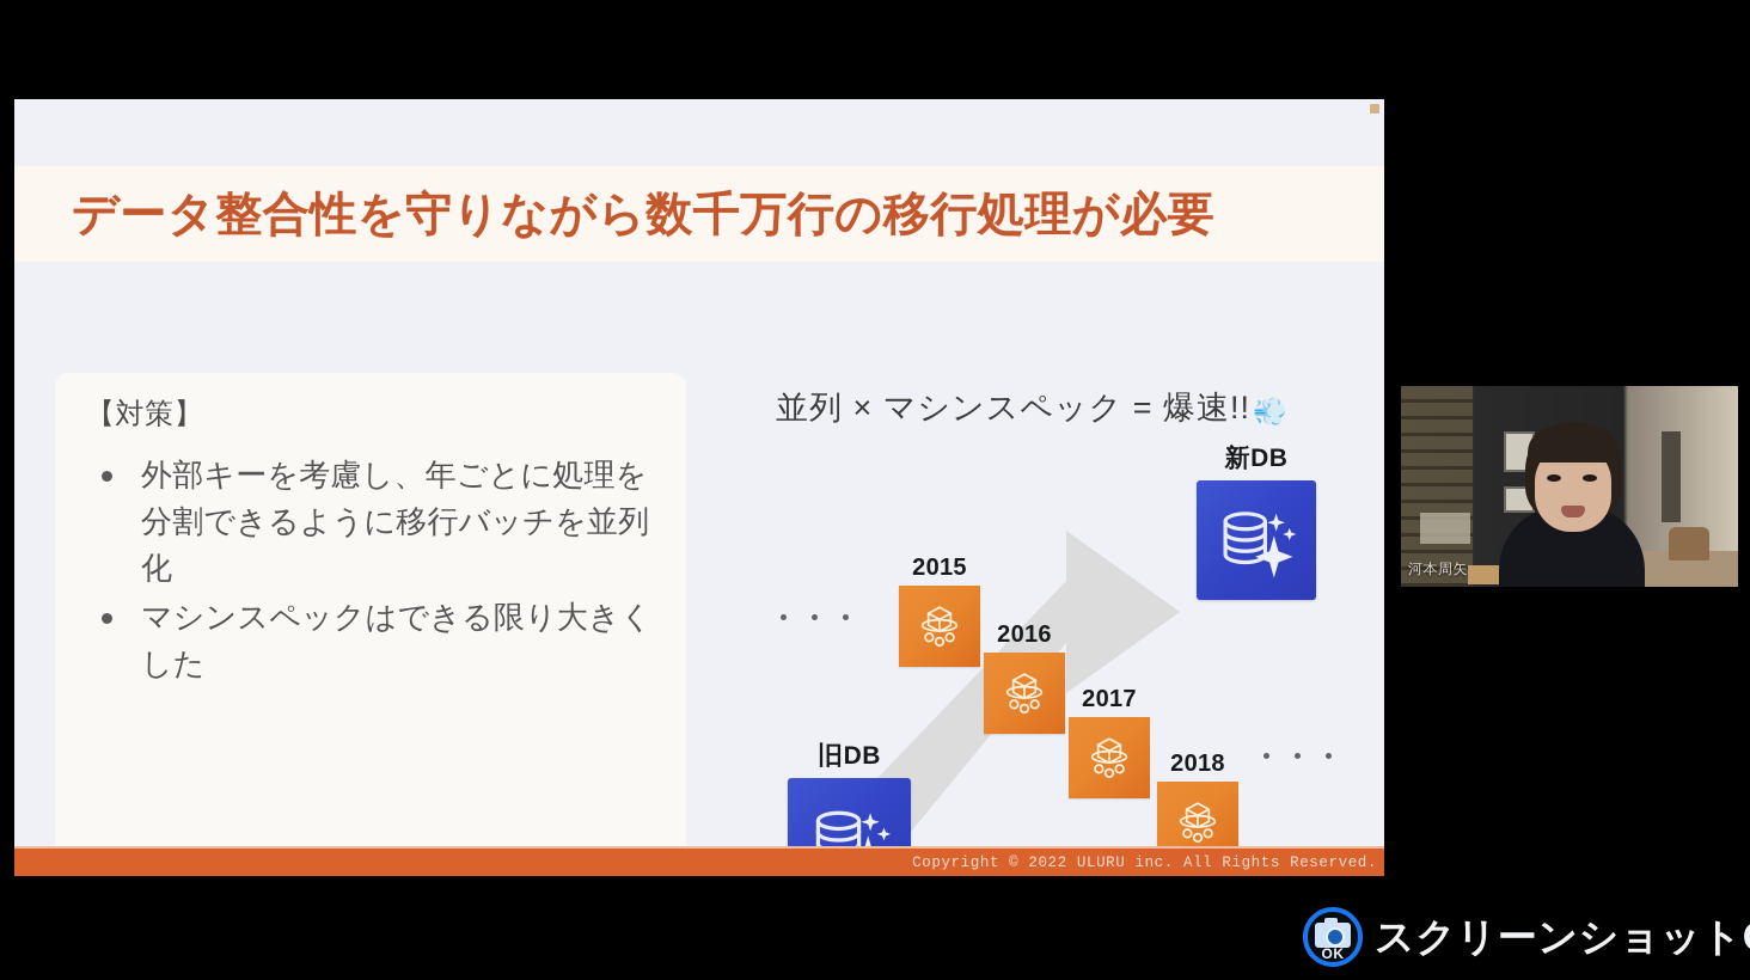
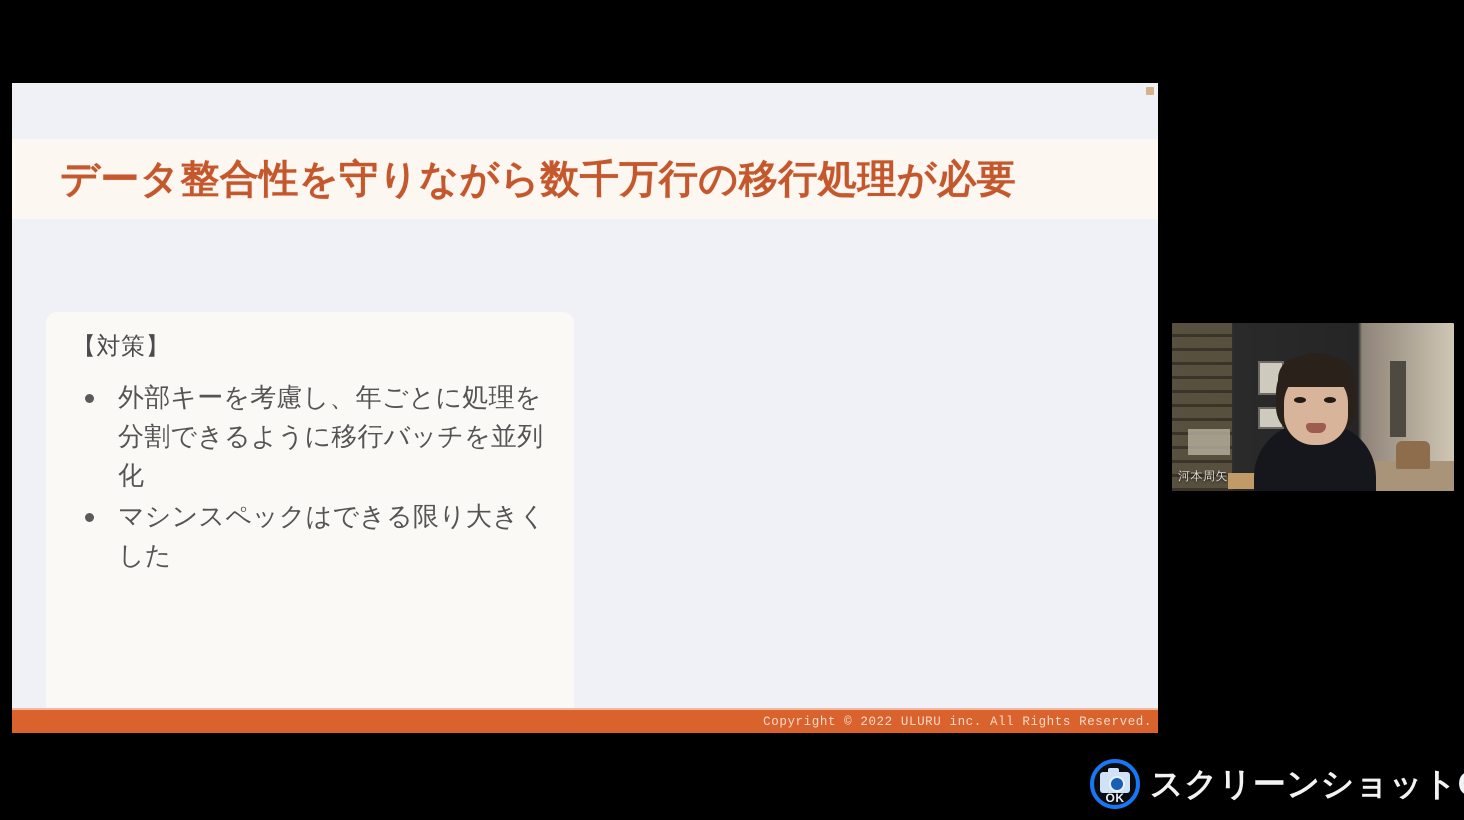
  データ整合性を守りながら数千万行の移行処理が必要
  【対策】
  外部キーを考慮し、年ごとに処理を分割できるように移行バッチを並列化
  マシンスペックはできる限り大きくした
- 並列 × マシンスペック = 爆速!!💨
- 2015
- 2016
- 2017
- 2018
- 新DB
- 旧DB
  Copyright © 2022 ULURU inc. All Rights Reserved.
  河本周矢
  OK
  スクリーンショット
